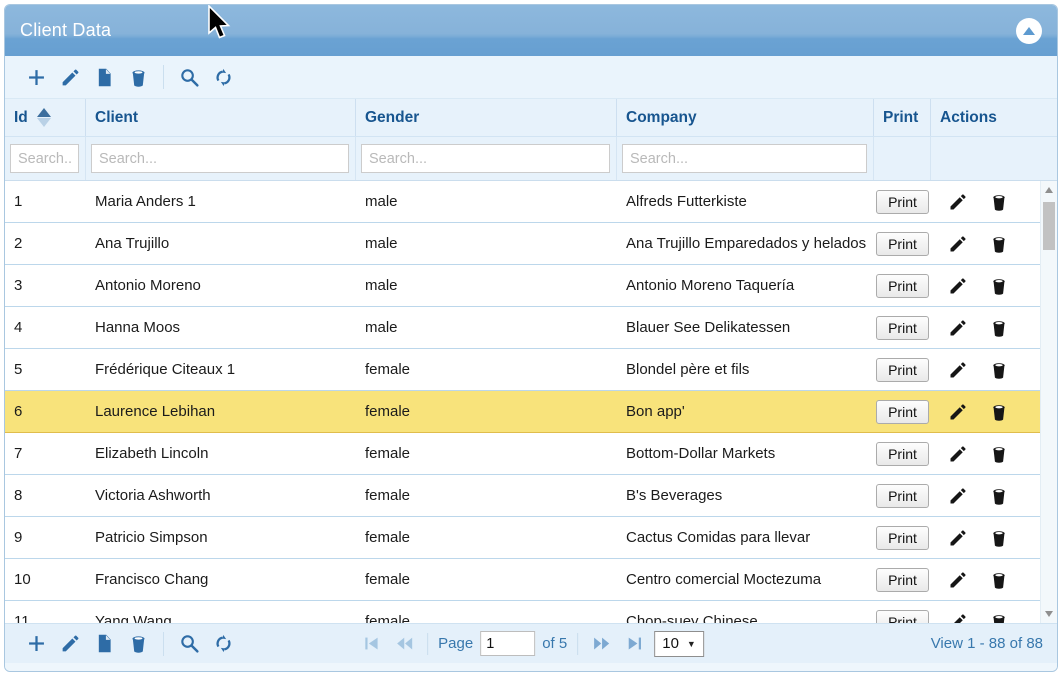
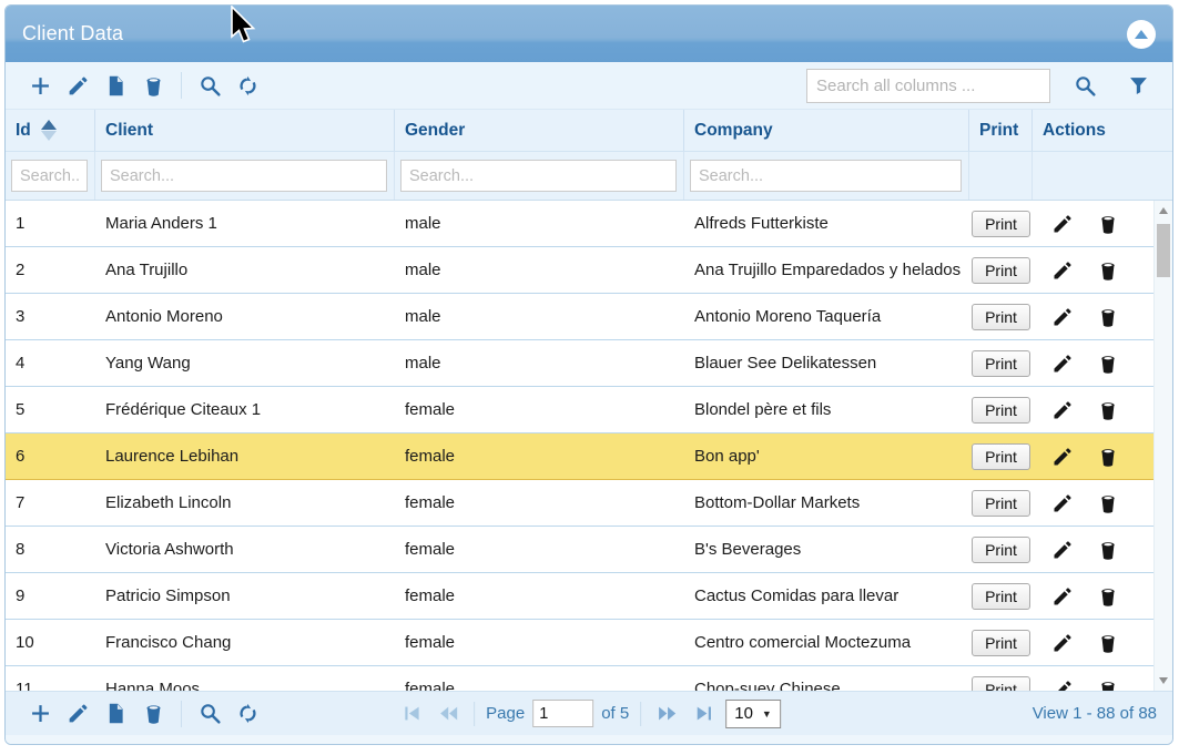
  Client Data
+ Search all columns ...
  Id
  Client
  Gender
  Company
  Print
  Actions
  Search..
  Search...
  Search...
  Search...
  1
  Maria Anders 1
  male
  Alfreds Futterkiste
  Print
  2
  Ana Trujillo
  male
  Ana Trujillo Emparedados y helados
  Print
  3
  Antonio Moreno
  male
  Antonio Moreno Taquería
  Print
  4
- Hanna Moos
+ Yang Wang
  male
  Blauer See Delikatessen
  Print
  5
  Frédérique Citeaux 1
  female
  Blondel père et fils
  Print
  6
  Laurence Lebihan
  female
  Bon app'
  Print
  7
  Elizabeth Lincoln
  female
  Bottom-Dollar Markets
  Print
  8
  Victoria Ashworth
  female
  B's Beverages
  Print
  9
  Patricio Simpson
  female
  Cactus Comidas para llevar
  Print
  10
  Francisco Chang
  female
  Centro comercial Moctezuma
  Print
  11
- Yang Wang
+ Hanna Moos
  female
  Chop-suey Chinese
  Print
  Page
  1
  of 5
  10
  ▼
  View 1 - 88 of 88
